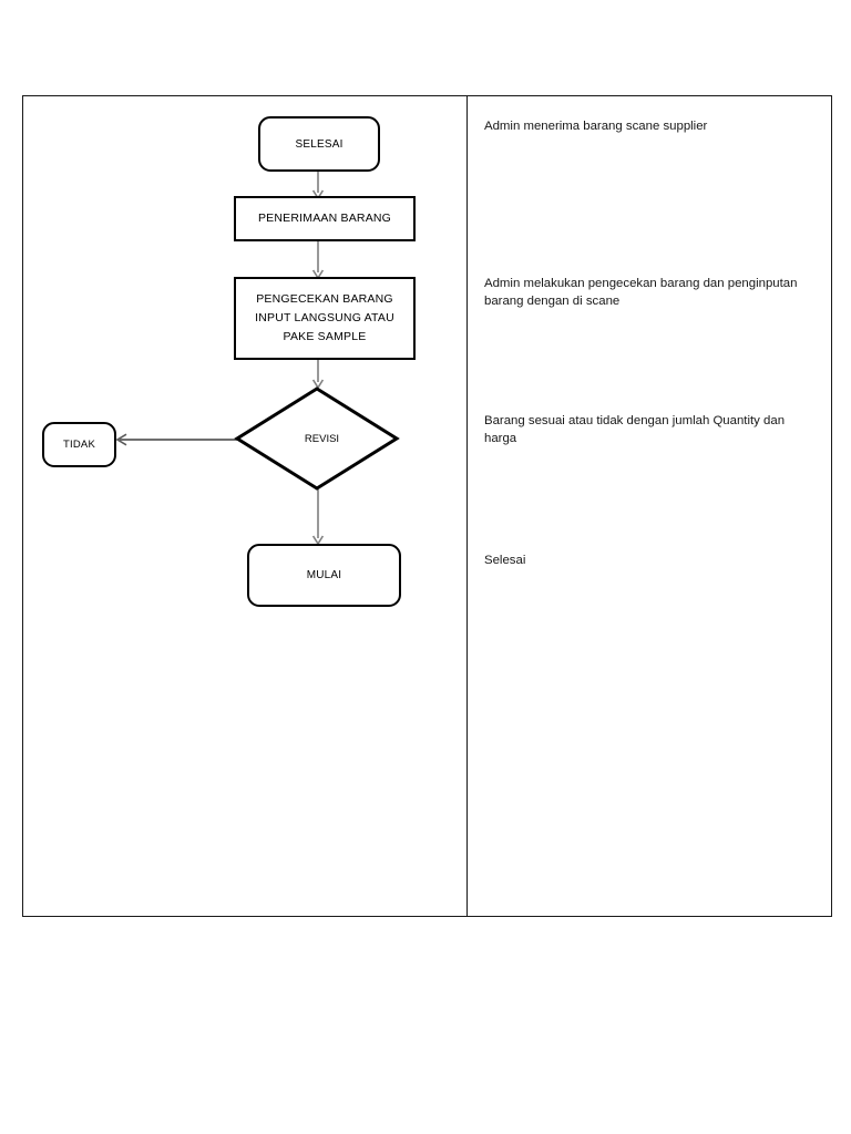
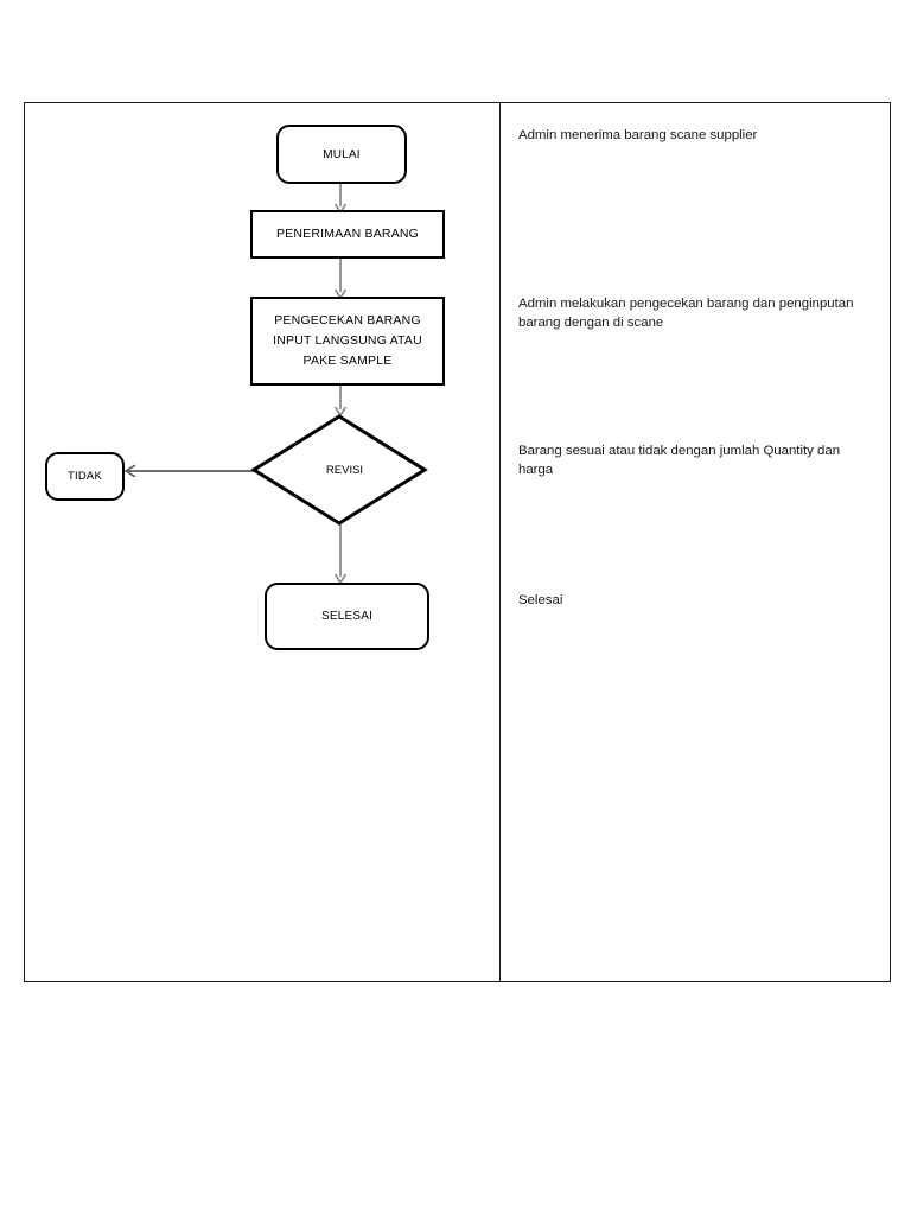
- SELESAI
+ MULAI
  PENERIMAAN BARANG
  PENGECEKAN BARANG
  INPUT LANGSUNG ATAU
  PAKE SAMPLE
  REVISI
  TIDAK
- MULAI
+ SELESAI
  Admin menerima barang scane supplier
  Admin melakukan pengecekan barang dan penginputan barang dengan di scane
  Barang sesuai atau tidak dengan jumlah Quantity dan harga
  Selesai
